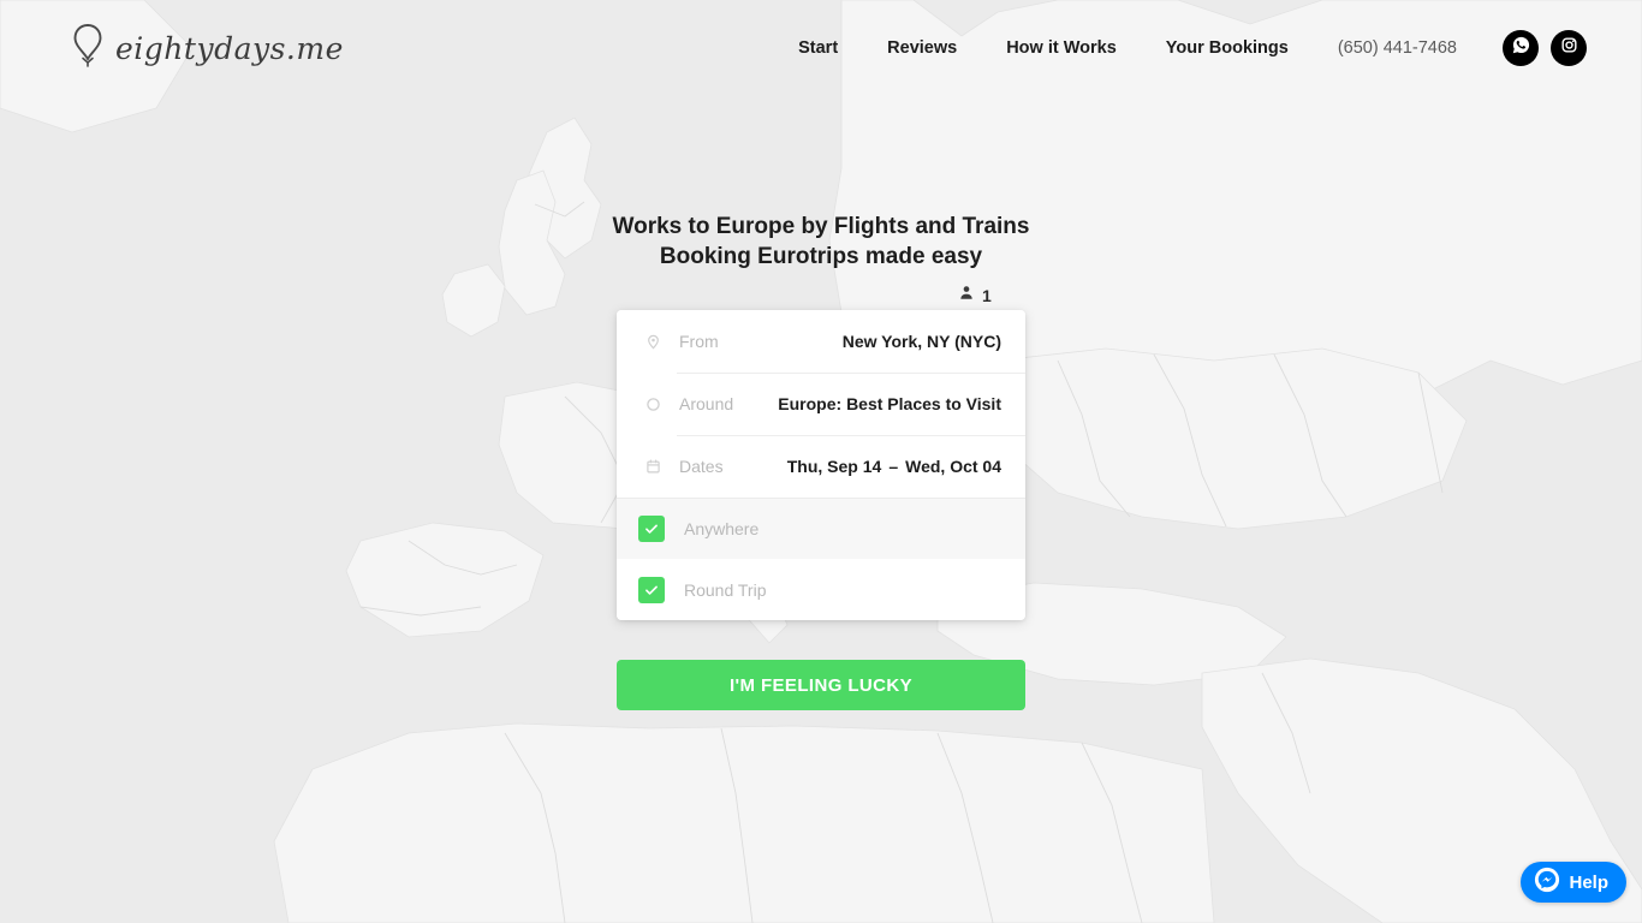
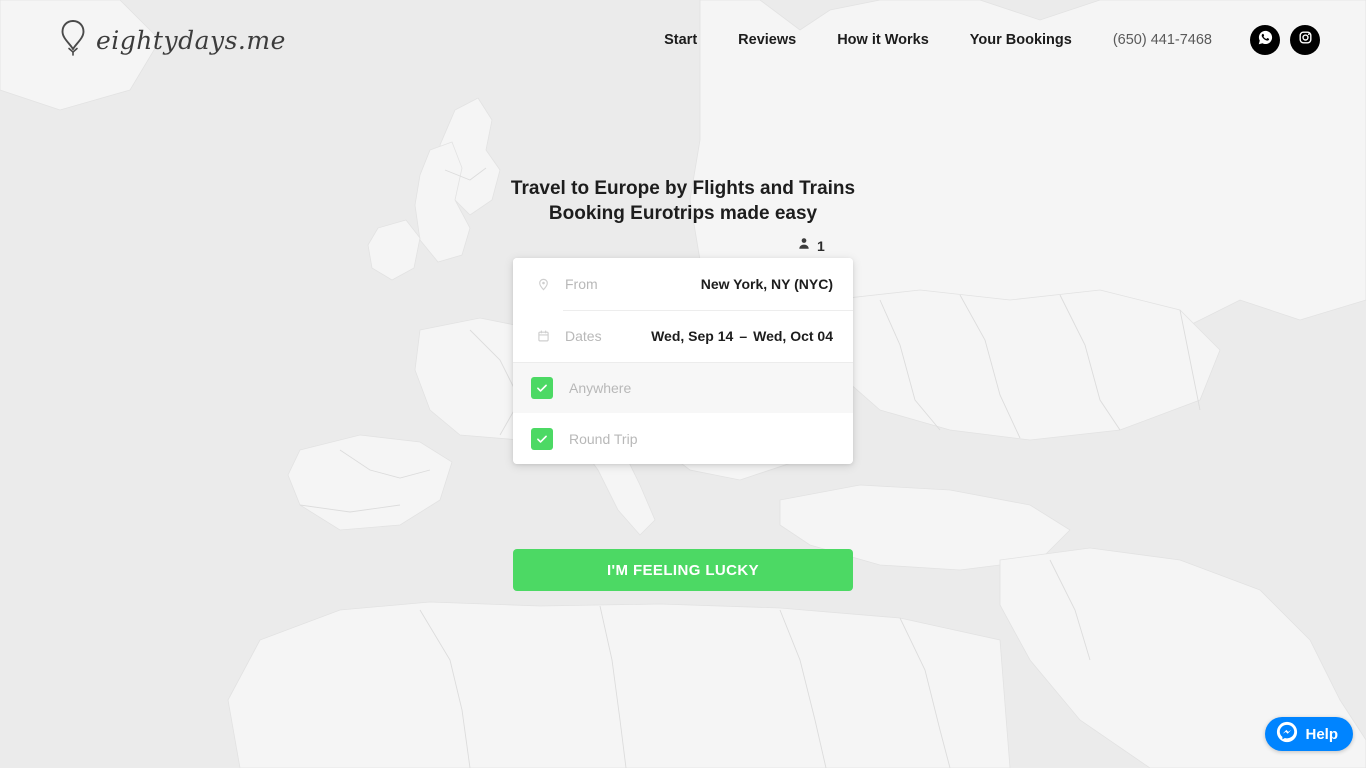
  eightydays.me
  Start
  Reviews
  How it Works
  Your Bookings
  (650) 441-7468
- Works to Europe by Flights and Trains
+ Travel to Europe by Flights and Trains
  Booking Eurotrips made easy
  1
  From
  New York, NY (NYC)
- Around
- Europe: Best Places to Visit
  Dates
- Thu, Sep 14 – Wed, Oct 04
+ Wed, Sep 14 – Wed, Oct 04
  Anywhere
  Round Trip
  I'M FEELING LUCKY
  Help
